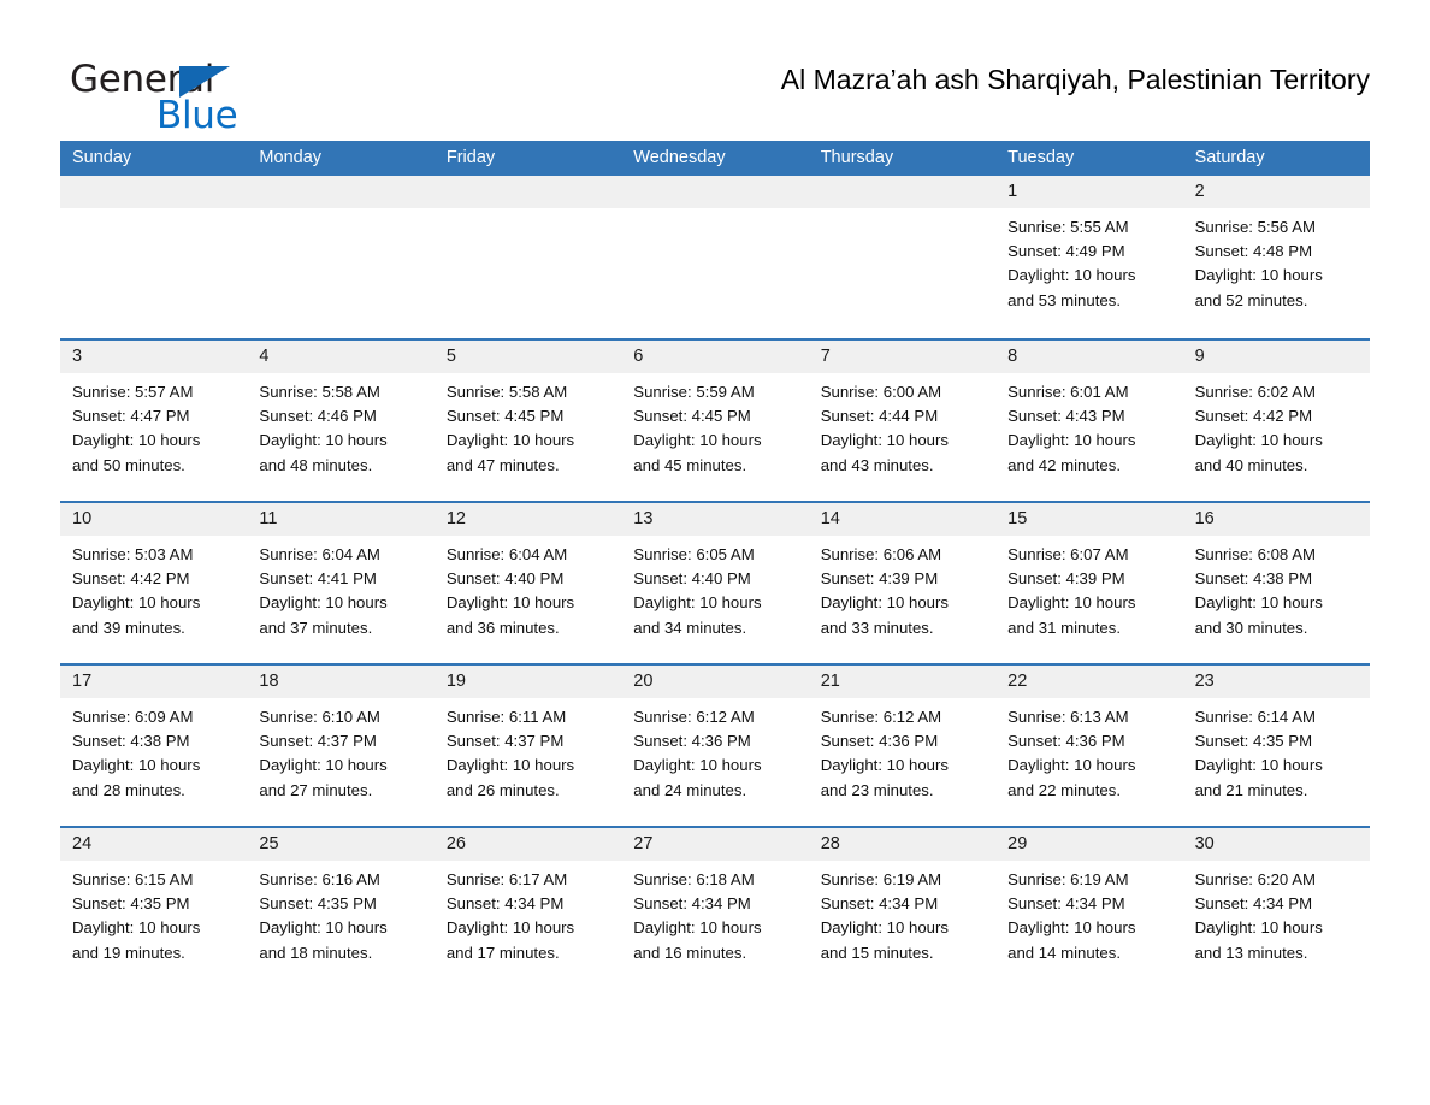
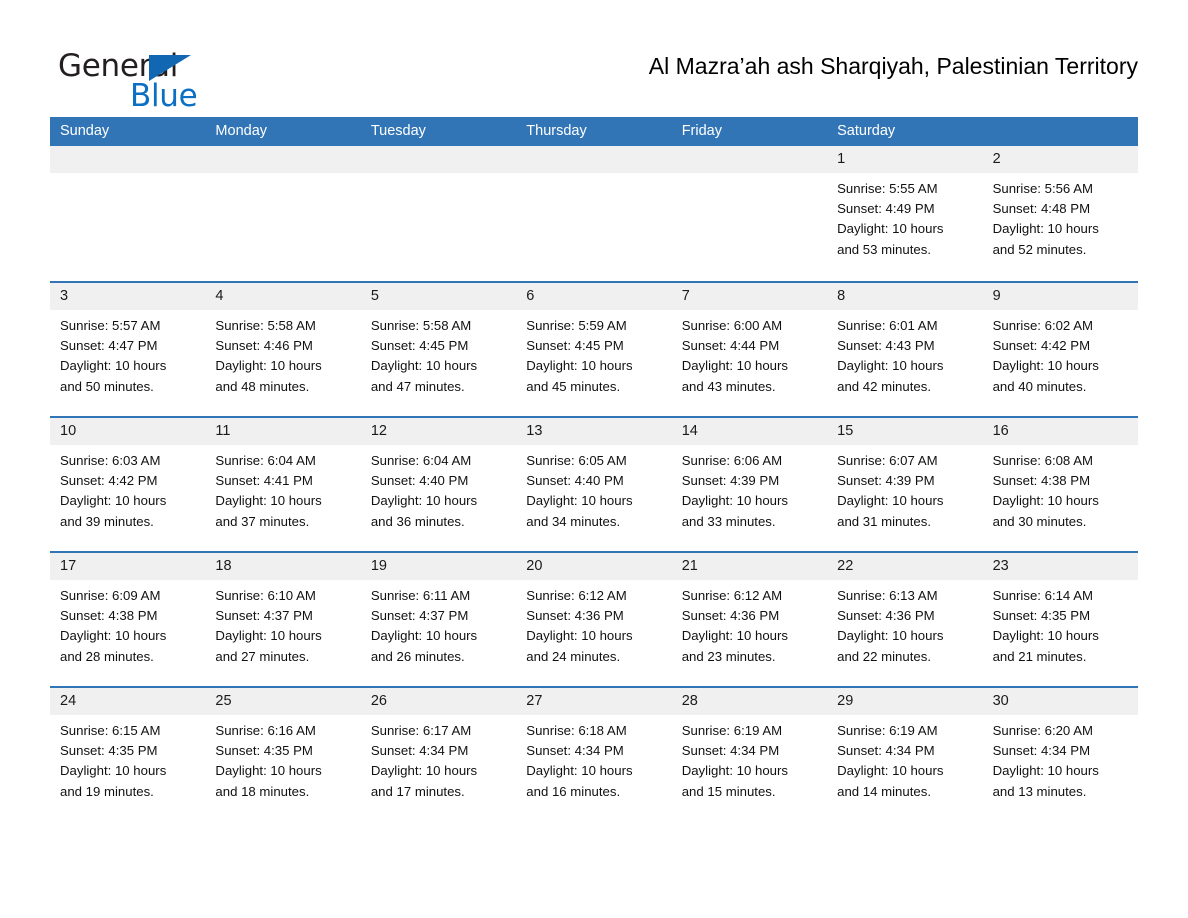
  General
  Blue
  Al Mazra’ah ash Sharqiyah, Palestinian Territory
  Sunday
  Monday
- Friday
+ Tuesday
- Wednesday
  Thursday
- Tuesday
+ Friday
  Saturday
  1
  Sunrise: 5:55 AM
  Sunset: 4:49 PM
  Daylight: 10 hours
  and 53 minutes.
  2
  Sunrise: 5:56 AM
  Sunset: 4:48 PM
  Daylight: 10 hours
  and 52 minutes.
  3
  Sunrise: 5:57 AM
  Sunset: 4:47 PM
  Daylight: 10 hours
  and 50 minutes.
  4
  Sunrise: 5:58 AM
  Sunset: 4:46 PM
  Daylight: 10 hours
  and 48 minutes.
  5
  Sunrise: 5:58 AM
  Sunset: 4:45 PM
  Daylight: 10 hours
  and 47 minutes.
  6
  Sunrise: 5:59 AM
  Sunset: 4:45 PM
  Daylight: 10 hours
  and 45 minutes.
  7
  Sunrise: 6:00 AM
  Sunset: 4:44 PM
  Daylight: 10 hours
  and 43 minutes.
  8
  Sunrise: 6:01 AM
  Sunset: 4:43 PM
  Daylight: 10 hours
  and 42 minutes.
  9
  Sunrise: 6:02 AM
  Sunset: 4:42 PM
  Daylight: 10 hours
  and 40 minutes.
  10
- Sunrise: 5:03 AM
+ Sunrise: 6:03 AM
  Sunset: 4:42 PM
  Daylight: 10 hours
  and 39 minutes.
  11
  Sunrise: 6:04 AM
  Sunset: 4:41 PM
  Daylight: 10 hours
  and 37 minutes.
  12
  Sunrise: 6:04 AM
  Sunset: 4:40 PM
  Daylight: 10 hours
  and 36 minutes.
  13
  Sunrise: 6:05 AM
  Sunset: 4:40 PM
  Daylight: 10 hours
  and 34 minutes.
  14
  Sunrise: 6:06 AM
  Sunset: 4:39 PM
  Daylight: 10 hours
  and 33 minutes.
  15
  Sunrise: 6:07 AM
  Sunset: 4:39 PM
  Daylight: 10 hours
  and 31 minutes.
  16
  Sunrise: 6:08 AM
  Sunset: 4:38 PM
  Daylight: 10 hours
  and 30 minutes.
  17
  Sunrise: 6:09 AM
  Sunset: 4:38 PM
  Daylight: 10 hours
  and 28 minutes.
  18
  Sunrise: 6:10 AM
  Sunset: 4:37 PM
  Daylight: 10 hours
  and 27 minutes.
  19
  Sunrise: 6:11 AM
  Sunset: 4:37 PM
  Daylight: 10 hours
  and 26 minutes.
  20
  Sunrise: 6:12 AM
  Sunset: 4:36 PM
  Daylight: 10 hours
  and 24 minutes.
  21
  Sunrise: 6:12 AM
  Sunset: 4:36 PM
  Daylight: 10 hours
  and 23 minutes.
  22
  Sunrise: 6:13 AM
  Sunset: 4:36 PM
  Daylight: 10 hours
  and 22 minutes.
  23
  Sunrise: 6:14 AM
  Sunset: 4:35 PM
  Daylight: 10 hours
  and 21 minutes.
  24
  Sunrise: 6:15 AM
  Sunset: 4:35 PM
  Daylight: 10 hours
  and 19 minutes.
  25
  Sunrise: 6:16 AM
  Sunset: 4:35 PM
  Daylight: 10 hours
  and 18 minutes.
  26
  Sunrise: 6:17 AM
  Sunset: 4:34 PM
  Daylight: 10 hours
  and 17 minutes.
  27
  Sunrise: 6:18 AM
  Sunset: 4:34 PM
  Daylight: 10 hours
  and 16 minutes.
  28
  Sunrise: 6:19 AM
  Sunset: 4:34 PM
  Daylight: 10 hours
  and 15 minutes.
  29
  Sunrise: 6:19 AM
  Sunset: 4:34 PM
  Daylight: 10 hours
  and 14 minutes.
  30
  Sunrise: 6:20 AM
  Sunset: 4:34 PM
  Daylight: 10 hours
  and 13 minutes.
